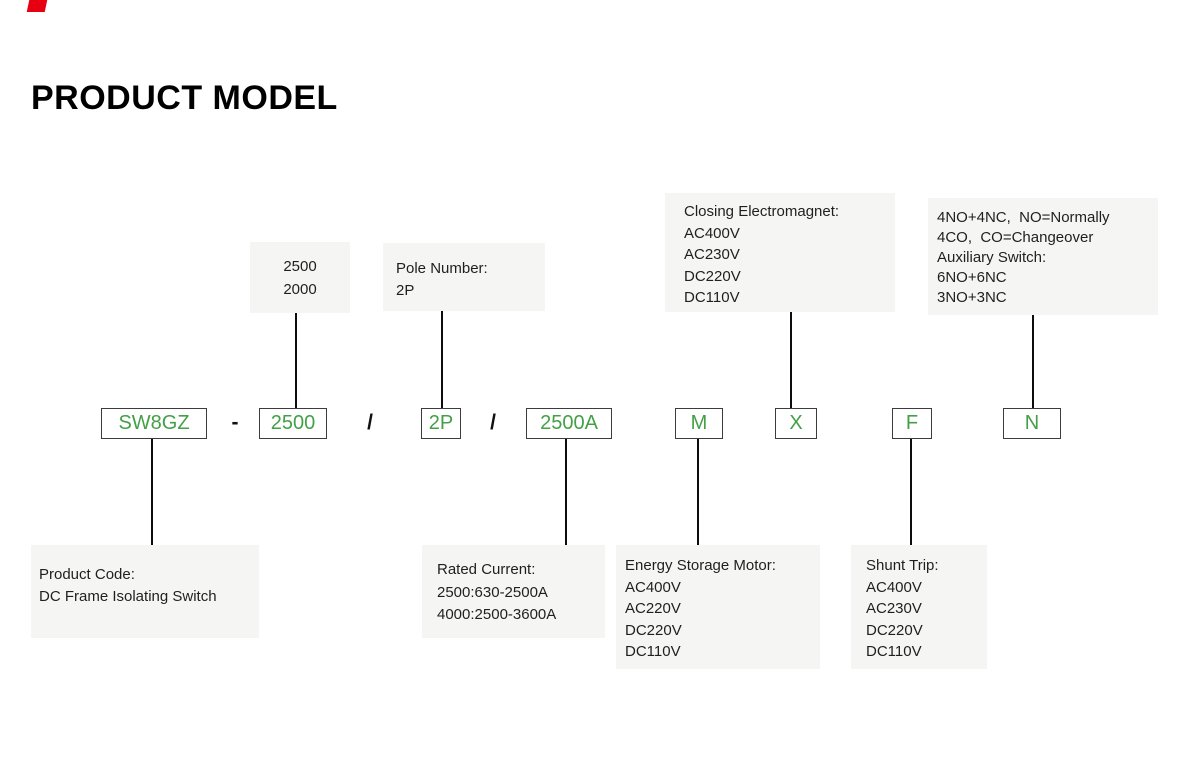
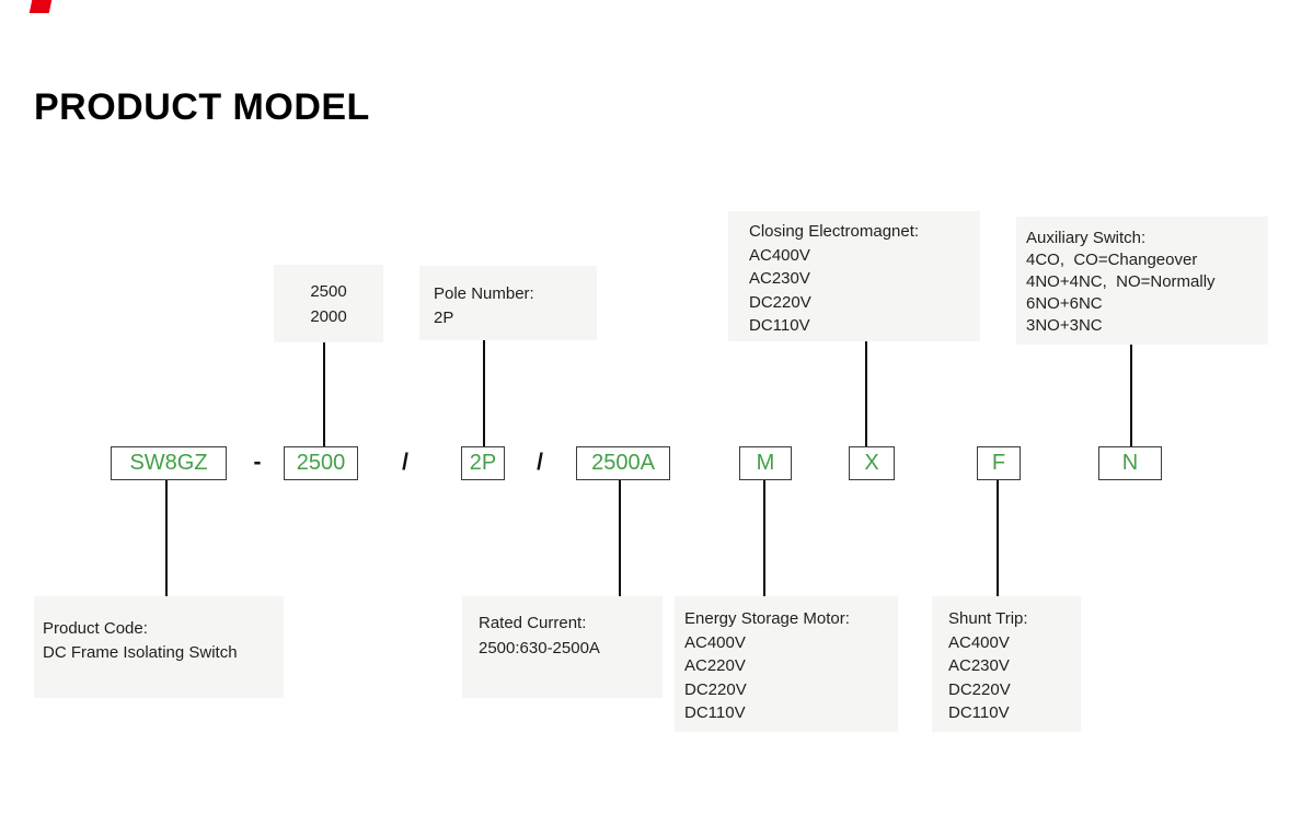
  PRODUCT MODEL
  2500
  2000
  Pole Number:
  2P
  Closing Electromagnet:
  AC400V
  AC230V
  DC220V
  DC110V
- 4NO+4NC, NO=Normally
+ Auxiliary Switch:
  4CO, CO=Changeover
- Auxiliary Switch:
+ 4NO+4NC, NO=Normally
  6NO+6NC
  3NO+3NC
  SW8GZ
  -
  2500
  /
  2P
  /
  2500A
  M
  X
  F
  N
  Product Code:
  DC Frame Isolating Switch
  Rated Current:
  2500:630-2500A
- 4000:2500-3600A
  Energy Storage Motor:
  AC400V
  AC220V
  DC220V
  DC110V
  Shunt Trip:
  AC400V
  AC230V
  DC220V
  DC110V
